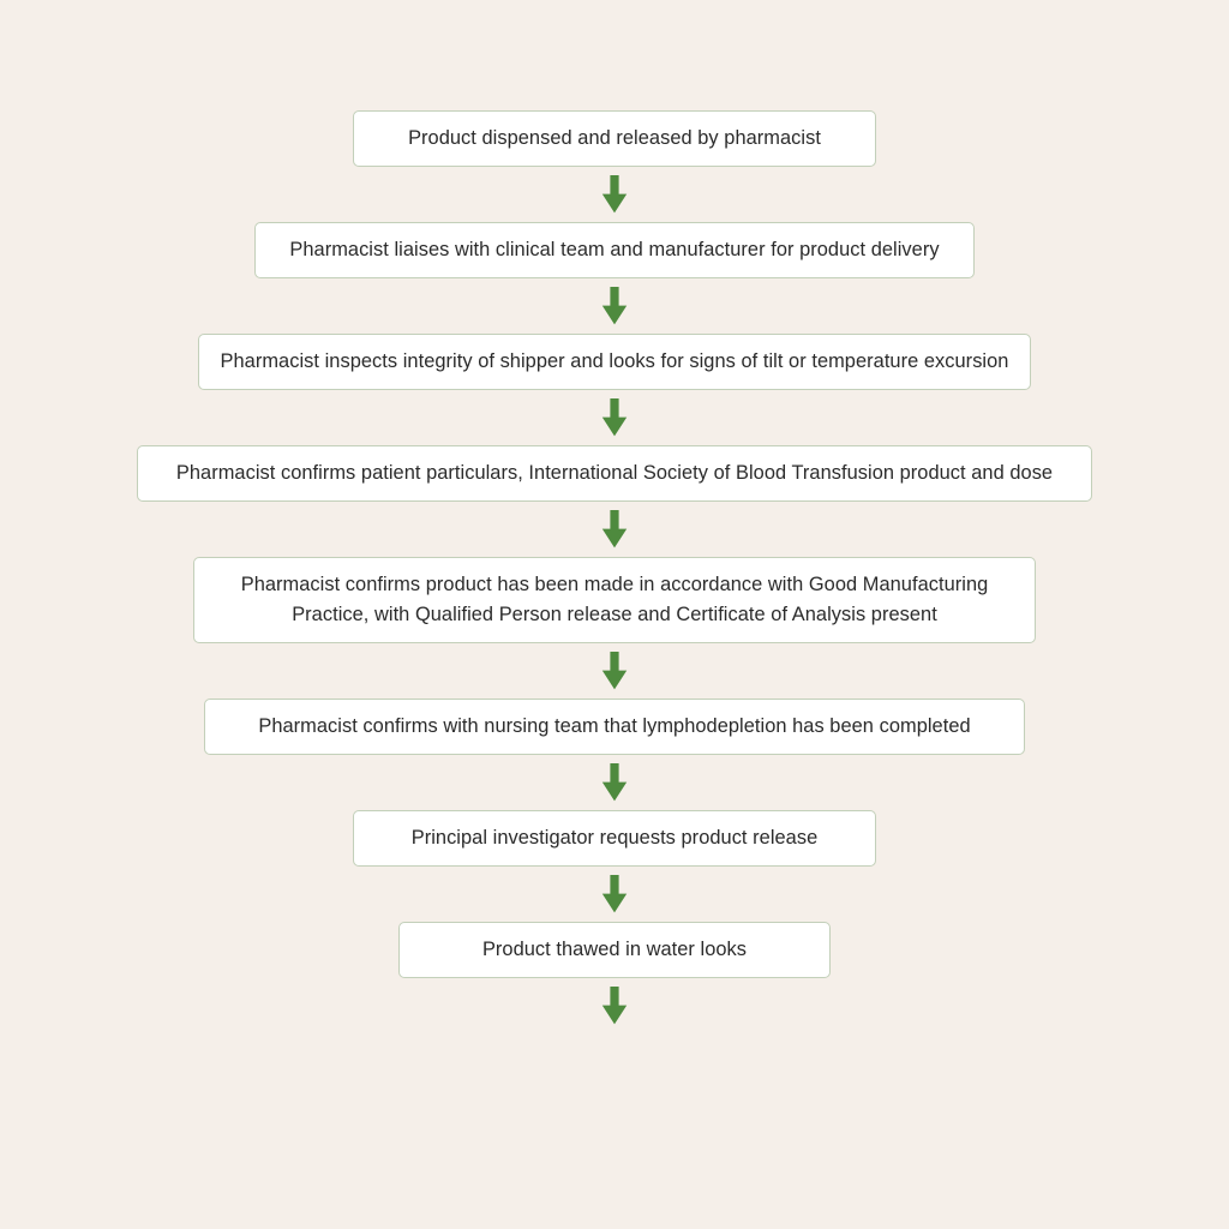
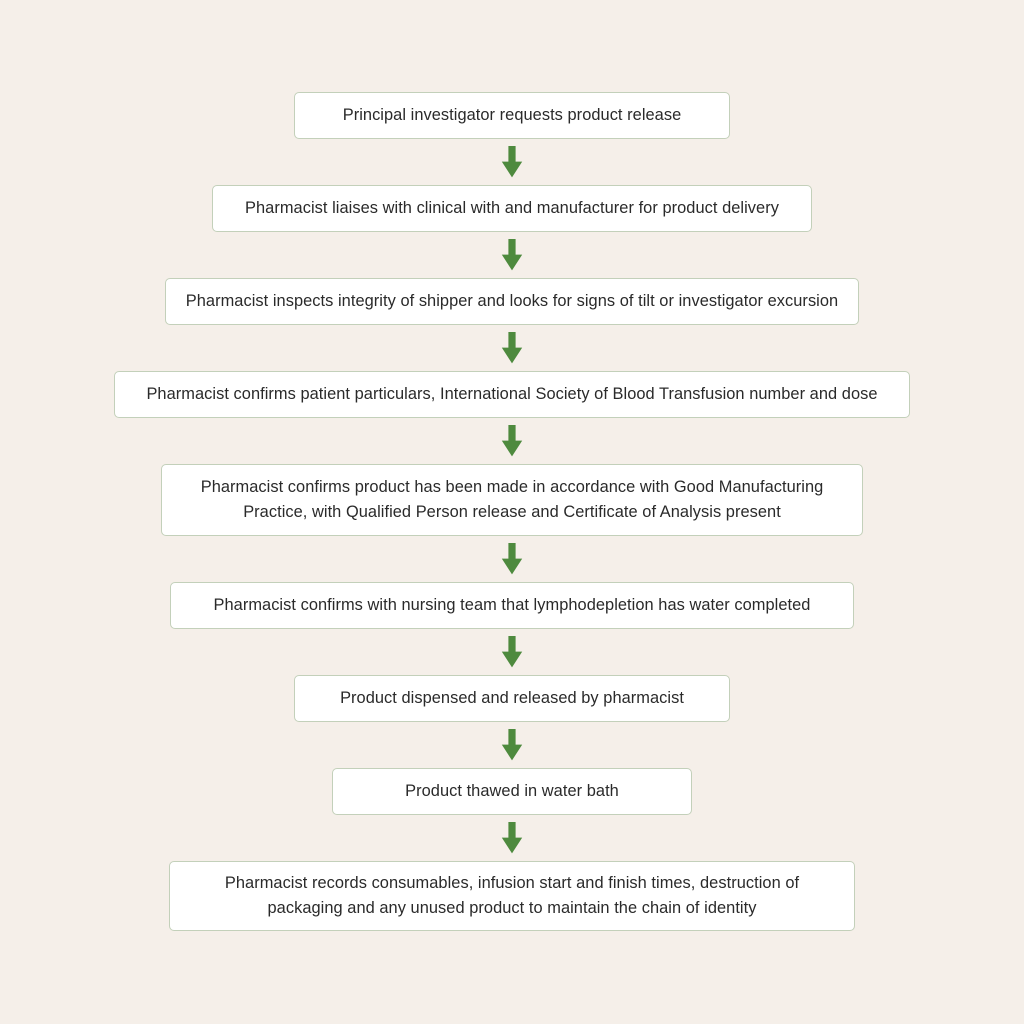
- Product dispensed and released by pharmacist
+ Principal investigator requests product release
- Pharmacist liaises with clinical team and manufacturer for product delivery
+ Pharmacist liaises with clinical with and manufacturer for product delivery
- Pharmacist inspects integrity of shipper and looks for signs of tilt or temperature excursion
+ Pharmacist inspects integrity of shipper and looks for signs of tilt or investigator excursion
- Pharmacist confirms patient particulars, International Society of Blood Transfusion product and dose
+ Pharmacist confirms patient particulars, International Society of Blood Transfusion number and dose
  Pharmacist confirms product has been made in accordance with Good Manufacturing Practice, with Qualified Person release and Certificate of Analysis present
- Pharmacist confirms with nursing team that lymphodepletion has been completed
+ Pharmacist confirms with nursing team that lymphodepletion has water completed
- Principal investigator requests product release
+ Product dispensed and released by pharmacist
- Product thawed in water looks
+ Product thawed in water bath
+ Pharmacist records consumables, infusion start and finish times, destruction of packaging and any unused product to maintain the chain of identity
